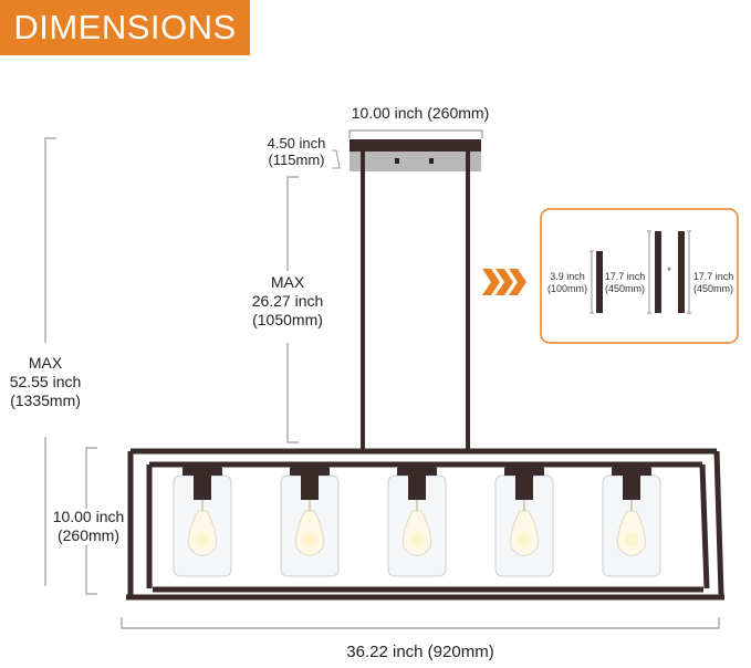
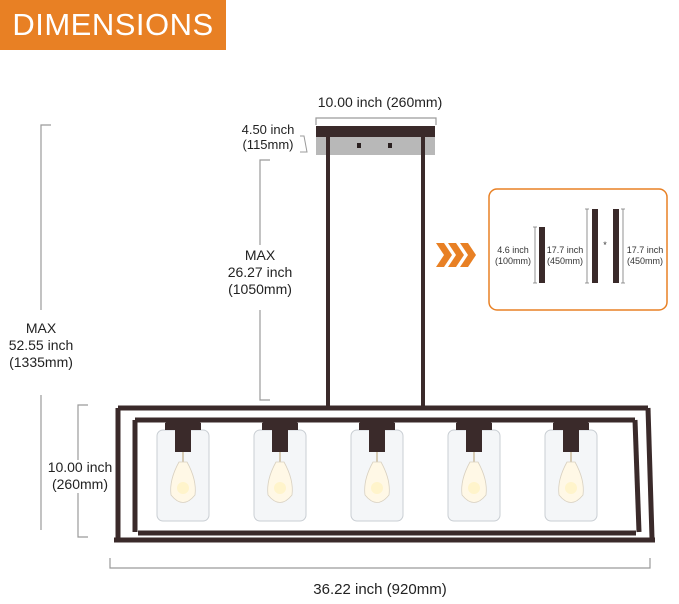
  DIMENSIONS
  10.00 inch (260mm)
  4.50 inch
  (115mm)
  MAX
  26.27 inch
  (1050mm)
  MAX
  52.55 inch
  (1335mm)
  10.00 inch
  (260mm)
  36.22 inch (920mm)
- 3.9 inch
+ 4.6 inch
  (100mm)
  17.7 inch
  (450mm)
  *
  17.7 inch
  (450mm)
